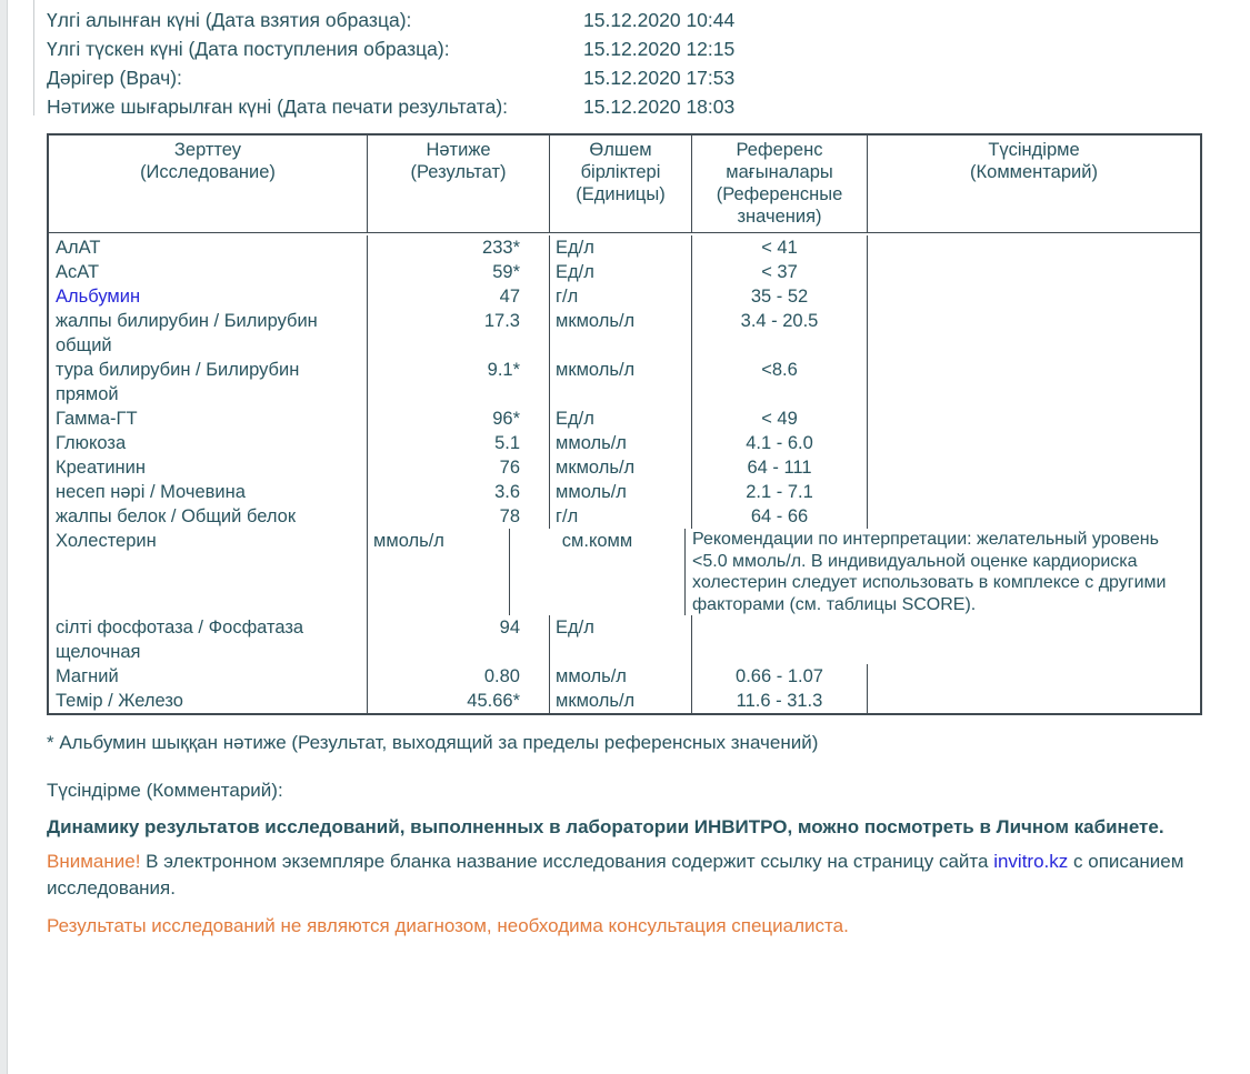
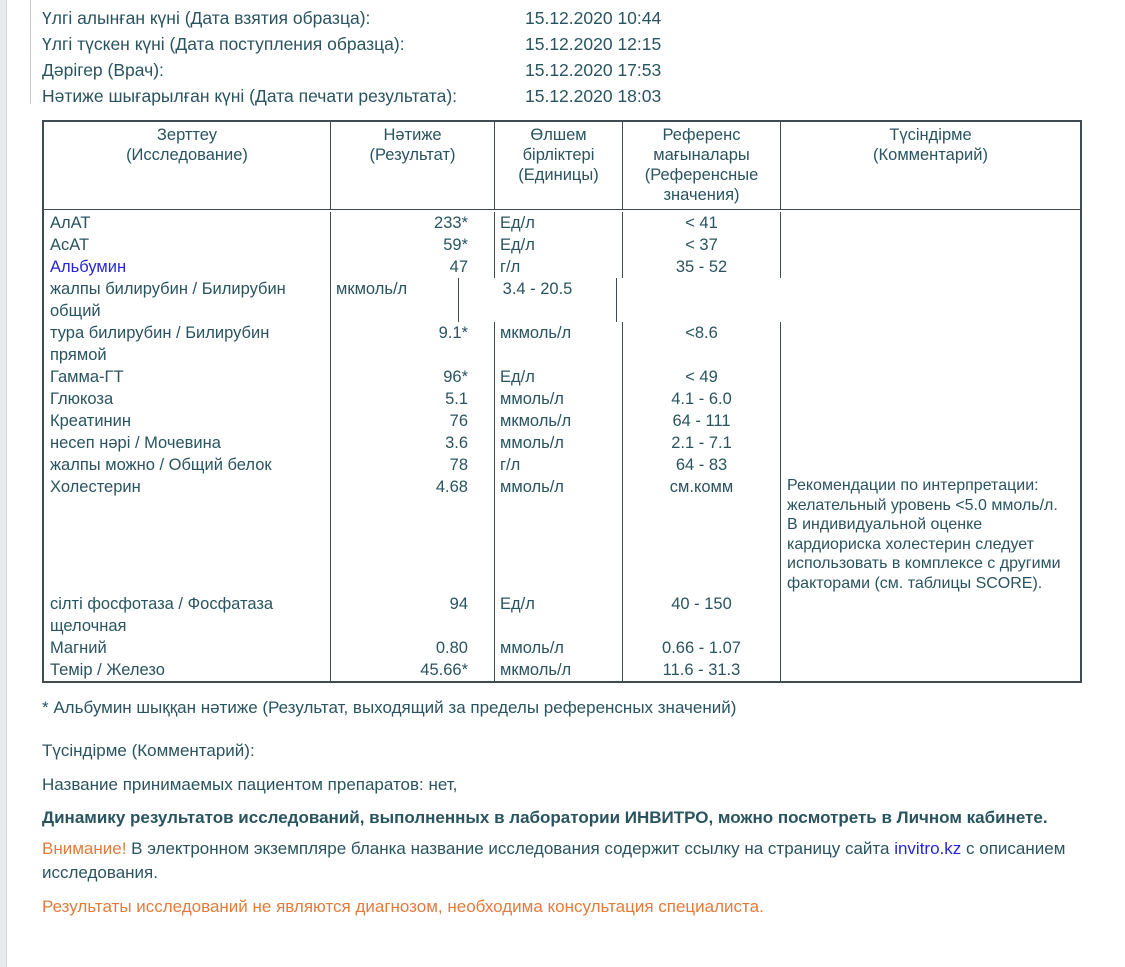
  Үлгі алынған күні (Дата взятия образца):
  15.12.2020 10:44
  Үлгі түскен күні (Дата поступления образца):
  15.12.2020 12:15
  Дәрігер (Врач):
  15.12.2020 17:53
  Нәтиже шығарылған күні (Дата печати результата):
  15.12.2020 18:03
  Зерттеу
  (Исследование)
  Нәтиже
  (Результат)
  Өлшем
  бірліктері
  (Единицы)
  Референс
  мағыналары
  (Референсные
  значения)
  Түсіндірме
  (Комментарий)
  АлАТ
  233*
  Ед/л
  < 41
  АсАТ
  59*
  Ед/л
  < 37
  Альбумин
  47
  г/л
  35 - 52
  жалпы билирубин / Билирубин общий
- 17.3
  мкмоль/л
  3.4 - 20.5
  тура билирубин / Билирубин прямой
  9.1*
  мкмоль/л
  <8.6
  Гамма-ГТ
  96*
  Ед/л
  < 49
  Глюкоза
  5.1
  ммоль/л
  4.1 - 6.0
  Креатинин
  76
  мкмоль/л
  64 - 111
  несеп нәрі / Мочевина
  3.6
  ммоль/л
  2.1 - 7.1
- жалпы белок / Общий белок
+ жалпы можно / Общий белок
  78
  г/л
- 64 - 66
+ 64 - 83
  Холестерин
+ 4.68
  ммоль/л
  см.комм
  Рекомендации по интерпретации: желательный уровень <5.0 ммоль/л. В индивидуальной оценке кардиориска холестерин следует использовать в комплексе с другими факторами (см. таблицы SCORE).
  сілті фосфотаза / Фосфатаза щелочная
  94
  Ед/л
+ 40 - 150
  Магний
  0.80
  ммоль/л
  0.66 - 1.07
  Темір / Железо
  45.66*
  мкмоль/л
  11.6 - 31.3
  * Альбумин шыққан нәтиже (Результат, выходящий за пределы референсных значений)
  Түсіндірме (Комментарий):
+ Название принимаемых пациентом препаратов: нет,
  Динамику результатов исследований, выполненных в лаборатории ИНВИТРО, можно посмотреть в Личном кабинете.
  Внимание! В электронном экземпляре бланка название исследования содержит ссылку на страницу сайта invitro.kz с описанием исследования.
  Результаты исследований не являются диагнозом, необходима консультация специалиста.
